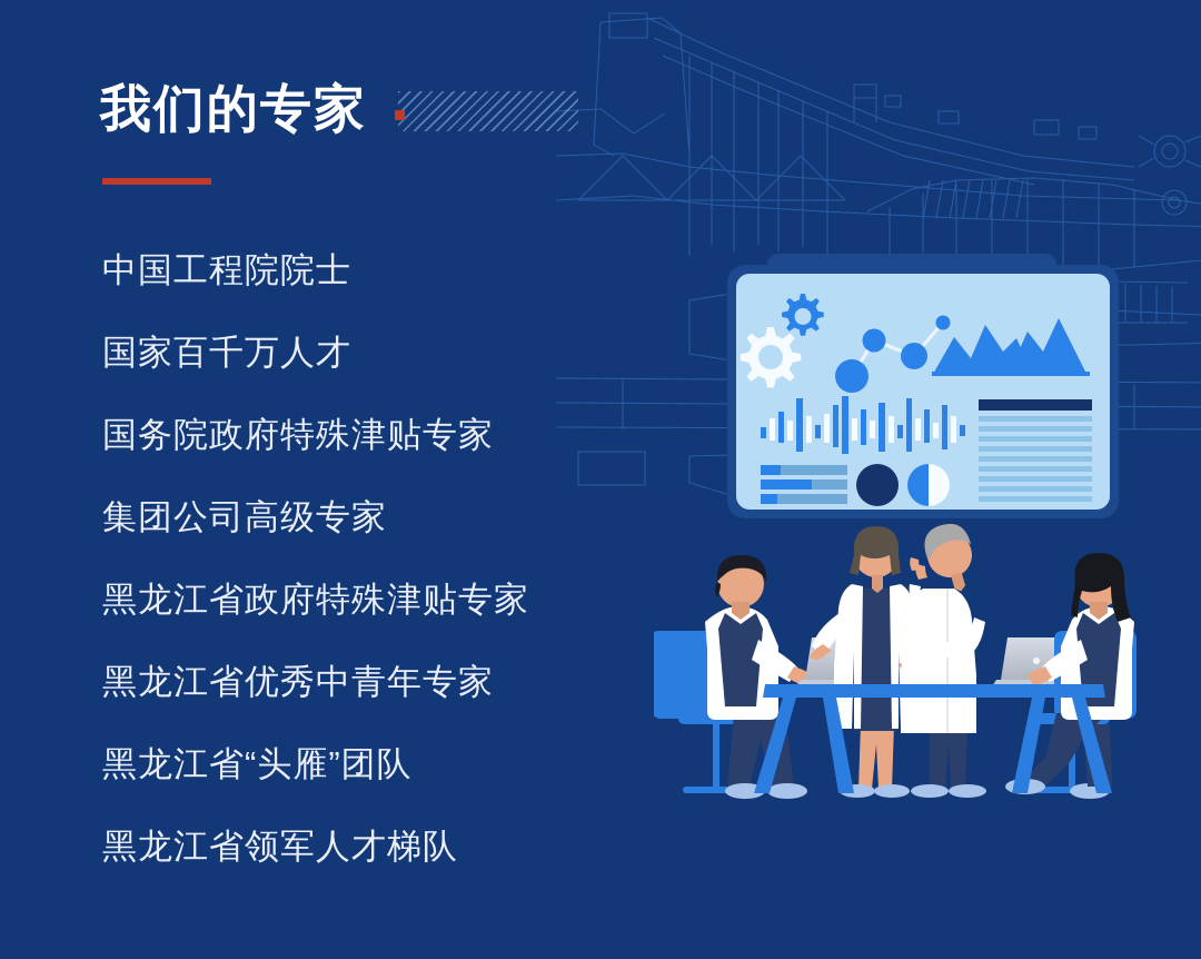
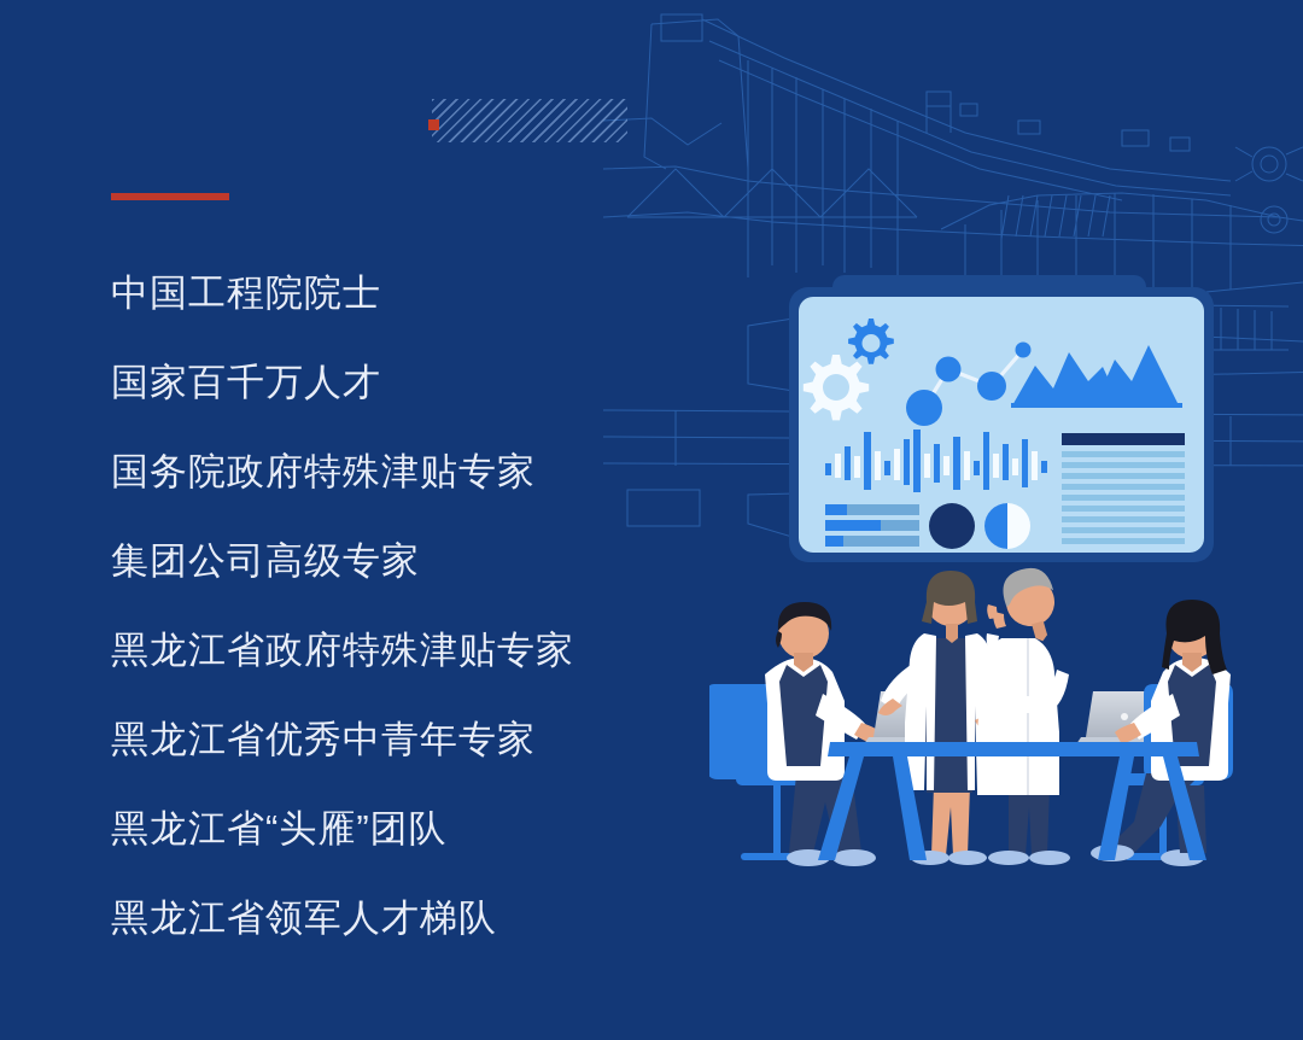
- 我们的专家
  中国工程院院士
  国家百千万人才
  国务院政府特殊津贴专家
  集团公司高级专家
  黑龙江省政府特殊津贴专家
  黑龙江省优秀中青年专家
  黑龙江省“头雁”团队
  黑龙江省领军人才梯队
